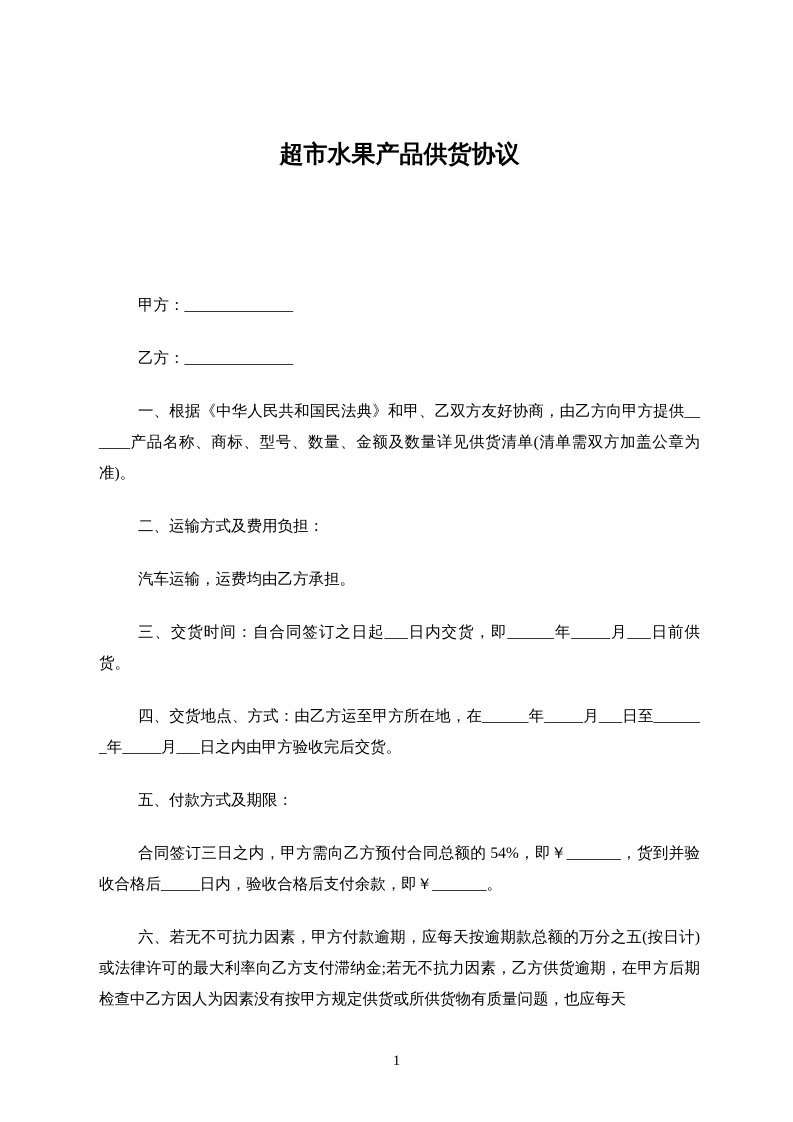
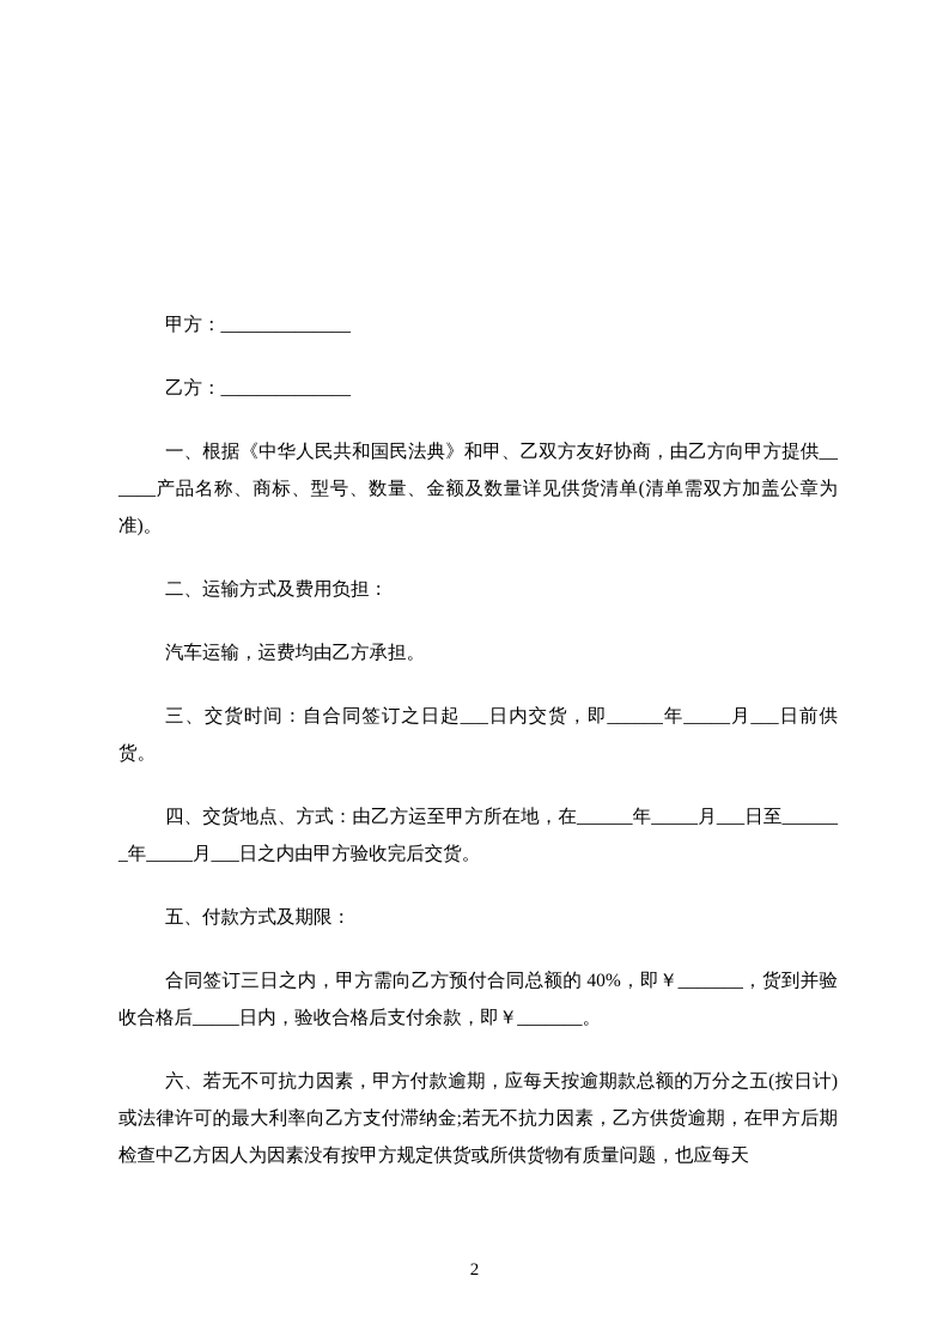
- 超市水果产品供货协议
  甲方：______________
  乙方：______________
  一、根据《中华人民共和国民法典》和甲、乙双方友好协商，由乙方向甲方提供______产品名称、商标、型号、数量、金额及数量详见供货清单(清单需双方加盖公章为准)。
  二、运输方式及费用负担：
  汽车运输，运费均由乙方承担。
  三、交货时间：自合同签订之日起___日内交货，即______年_____月___日前供货。
  四、交货地点、方式：由乙方运至甲方所在地，在______年_____月___日至_______年_____月___日之内由甲方验收完后交货。
  五、付款方式及期限：
- 合同签订三日之内，甲方需向乙方预付合同总额的 54%，即￥_______，货到并验收合格后_____日内，验收合格后支付余款，即￥_______。
+ 合同签订三日之内，甲方需向乙方预付合同总额的 40%，即￥_______，货到并验收合格后_____日内，验收合格后支付余款，即￥_______。
  六、若无不可抗力因素，甲方付款逾期，应每天按逾期款总额的万分之五(按日计)或法律许可的最大利率向乙方支付滞纳金;若无不抗力因素，乙方供货逾期，在甲方后期检查中乙方因人为因素没有按甲方规定供货或所供货物有质量问题，也应每天
- 1
+ 2
